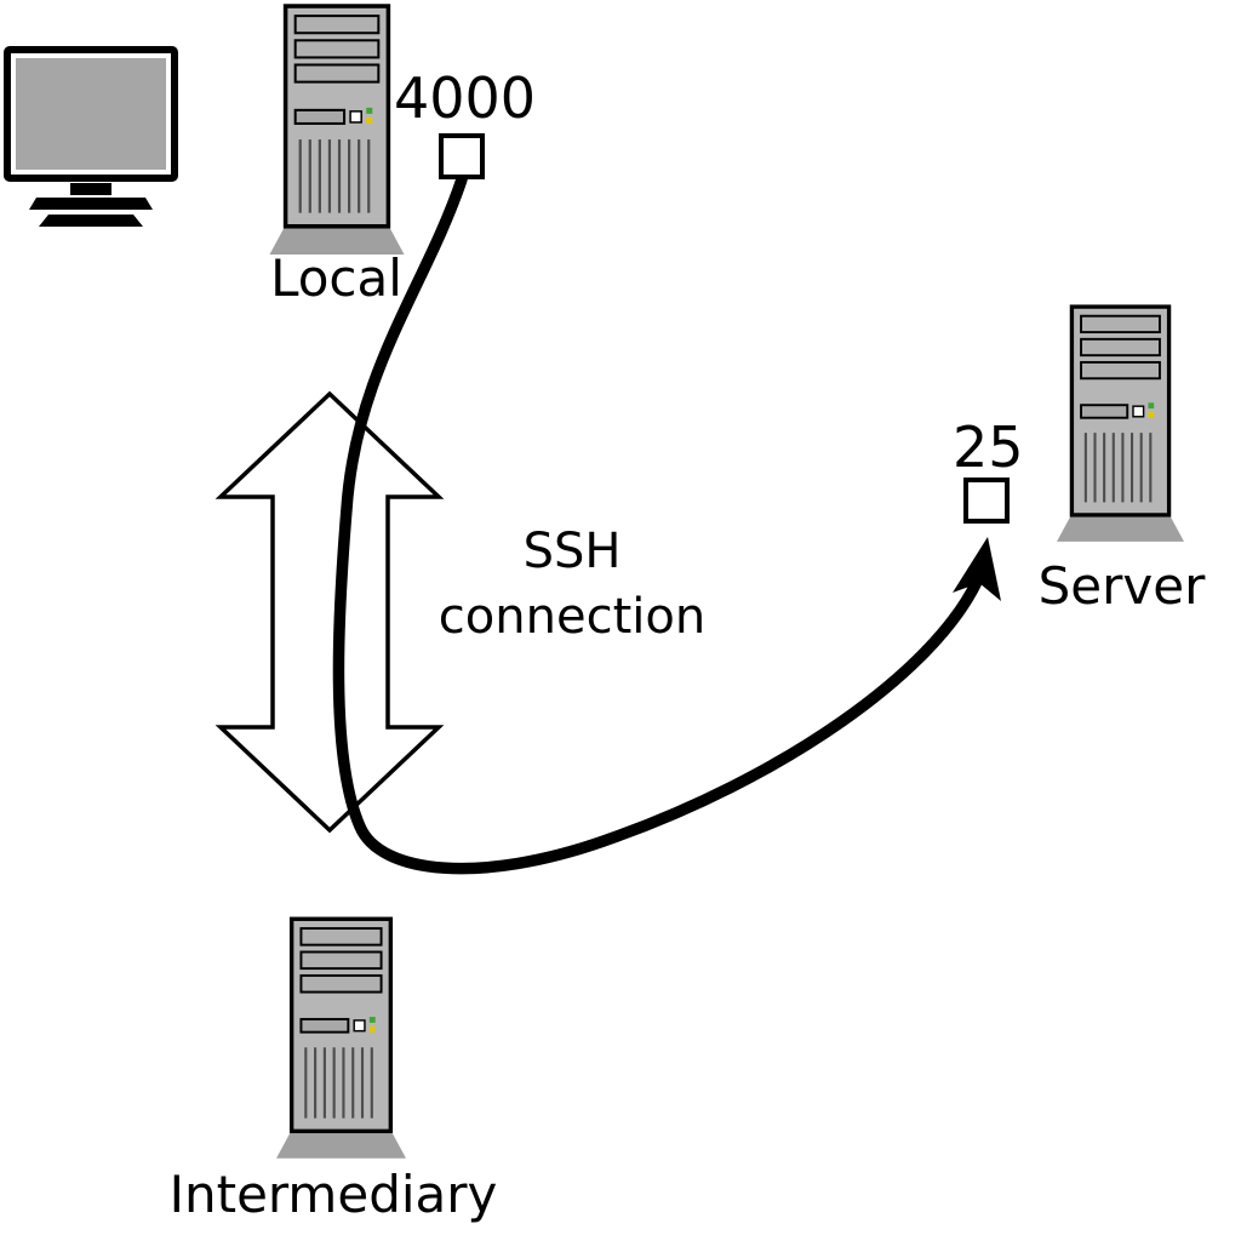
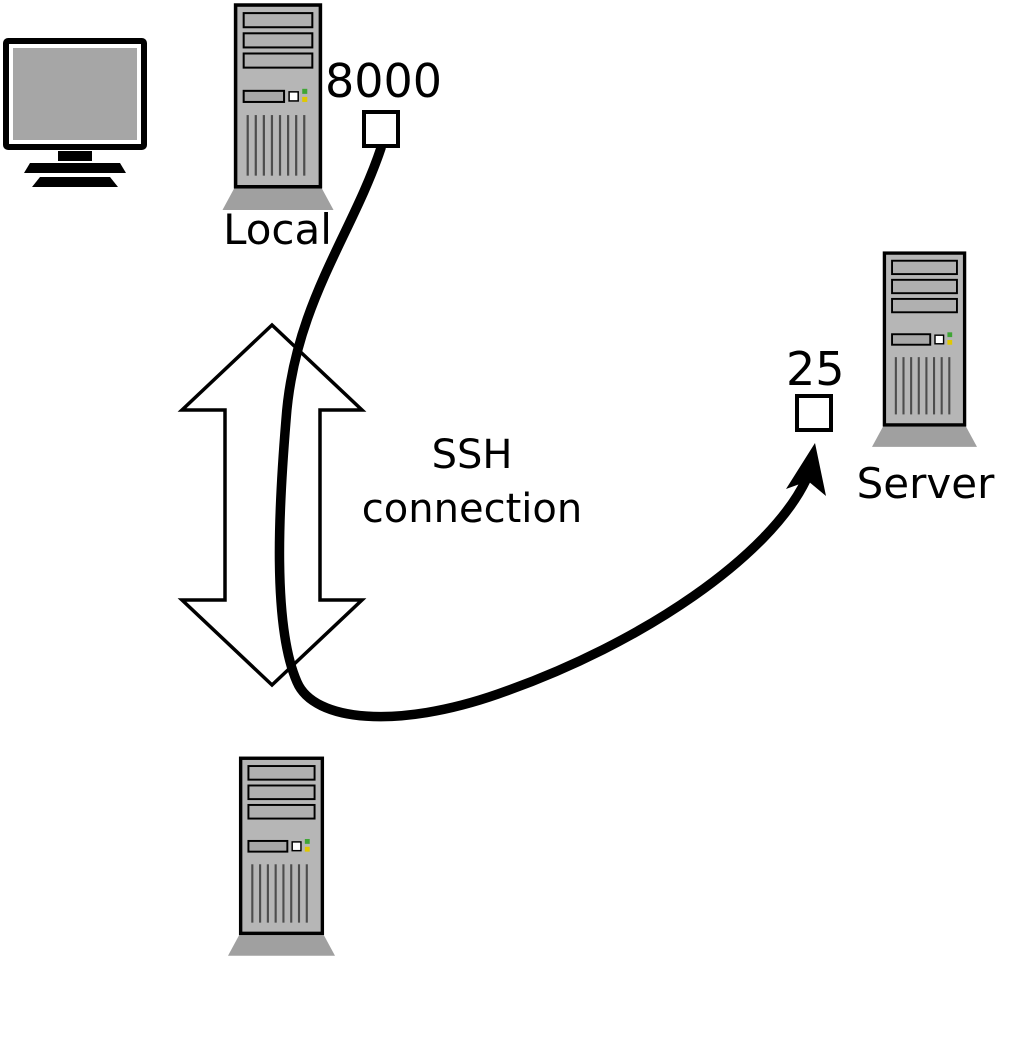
  Local
- 4000
+ 8000
  Server
  25
- Intermediary
  SSH connection
